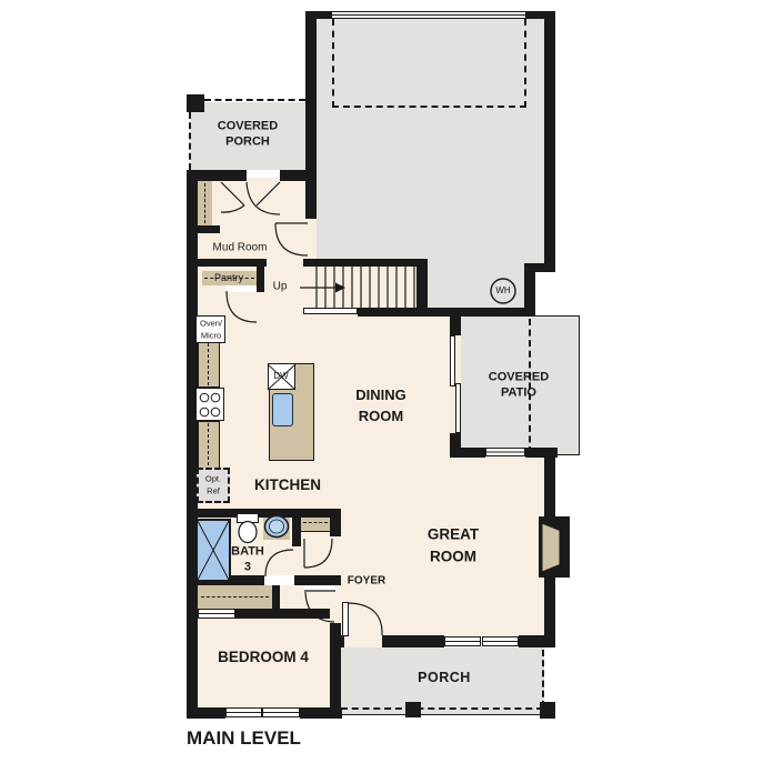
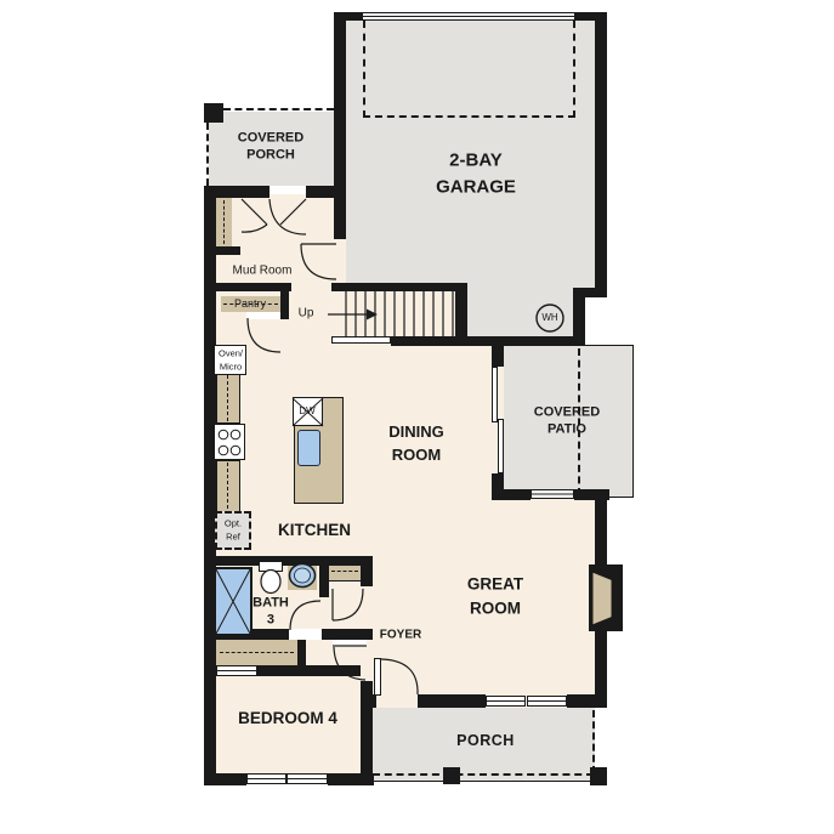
  COVERED
  PORCH
+ 2-BAY
+ GARAGE
  Mud Room
  Pantry
  Up
  Oven/
  Micro
  DW
  DINING
  ROOM
  COVERED
  PATIO
  WH
  Opt.
  Ref
  KITCHEN
  BATH
  3
  GREAT
  ROOM
  FOYER
  BEDROOM 4
  PORCH
- MAIN LEVEL
